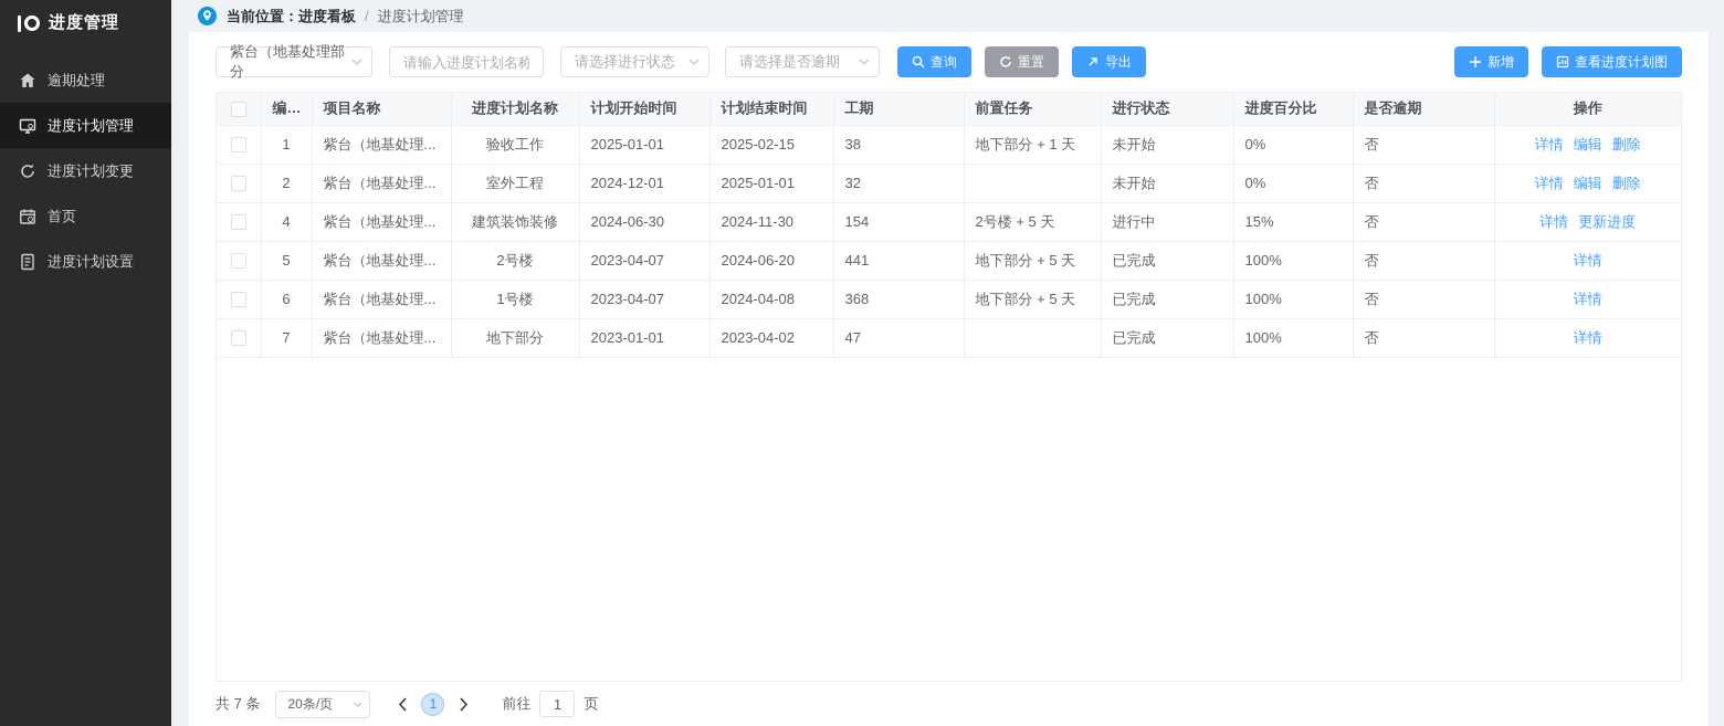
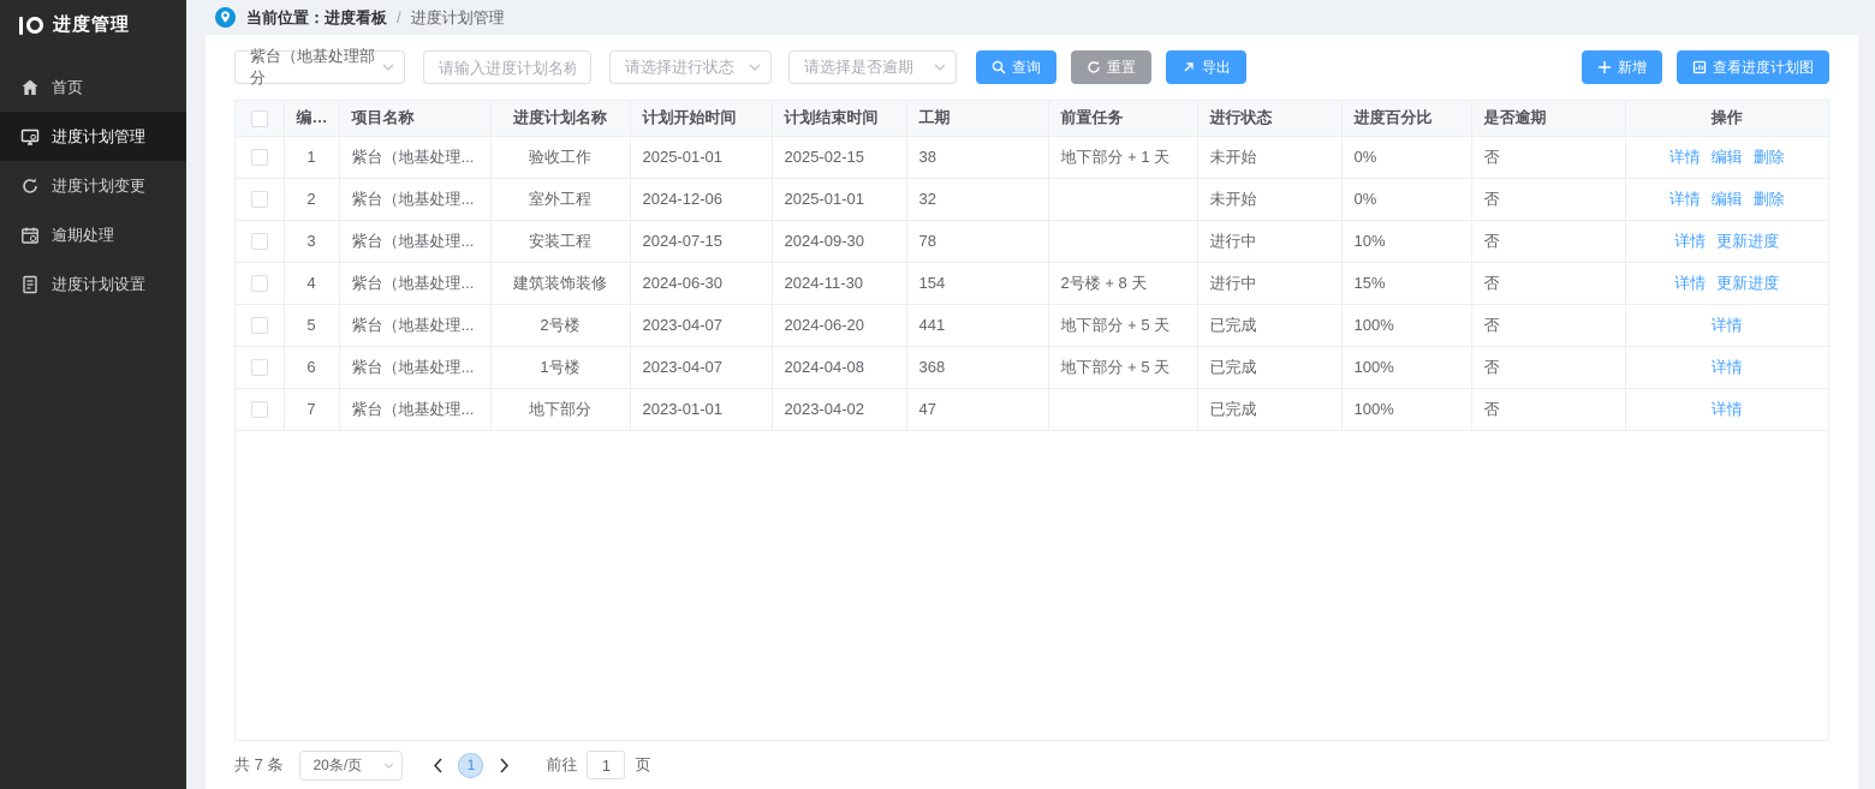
  进度管理
- 逾期处理
+ 首页
  进度计划管理
  进度计划变更
- 首页
+ 逾期处理
  进度计划设置
  当前位置：
  进度看板
  /
  进度计划管理
  紫台（地基处理部分
  请输入进度计划名称
  请选择进行状态
  请选择是否逾期
  查询
  重置
  导出
  新增
  查看进度计划图
  	编号	项目名称	进度计划名称	计划开始时间	计划结束时间	工期	前置任务	进行状态	进度百分比	是否逾期	操作
  	1	紫台（地基处理...	验收工作	2025-01-01	2025-02-15	38	地下部分 + 1 天	未开始	0%	否	详情 编辑 删除
- 	2	紫台（地基处理...	室外工程	2024-12-01	2025-01-01	32		未开始	0%	否	详情 编辑 删除
+ 	2	紫台（地基处理...	室外工程	2024-12-06	2025-01-01	32		未开始	0%	否	详情 编辑 删除
+ 	3	紫台（地基处理...	安装工程	2024-07-15	2024-09-30	78		进行中	10%	否	详情 更新进度
- 	4	紫台（地基处理...	建筑装饰装修	2024-06-30	2024-11-30	154	2号楼 + 5 天	进行中	15%	否	详情 更新进度
+ 	4	紫台（地基处理...	建筑装饰装修	2024-06-30	2024-11-30	154	2号楼 + 8 天	进行中	15%	否	详情 更新进度
  	5	紫台（地基处理...	2号楼	2023-04-07	2024-06-20	441	地下部分 + 5 天	已完成	100%	否	详情
  	6	紫台（地基处理...	1号楼	2023-04-07	2024-04-08	368	地下部分 + 5 天	已完成	100%	否	详情
  	7	紫台（地基处理...	地下部分	2023-01-01	2023-04-02	47		已完成	100%	否	详情
  共 7 条
  20条/页
  1
  前往
  1
  页
